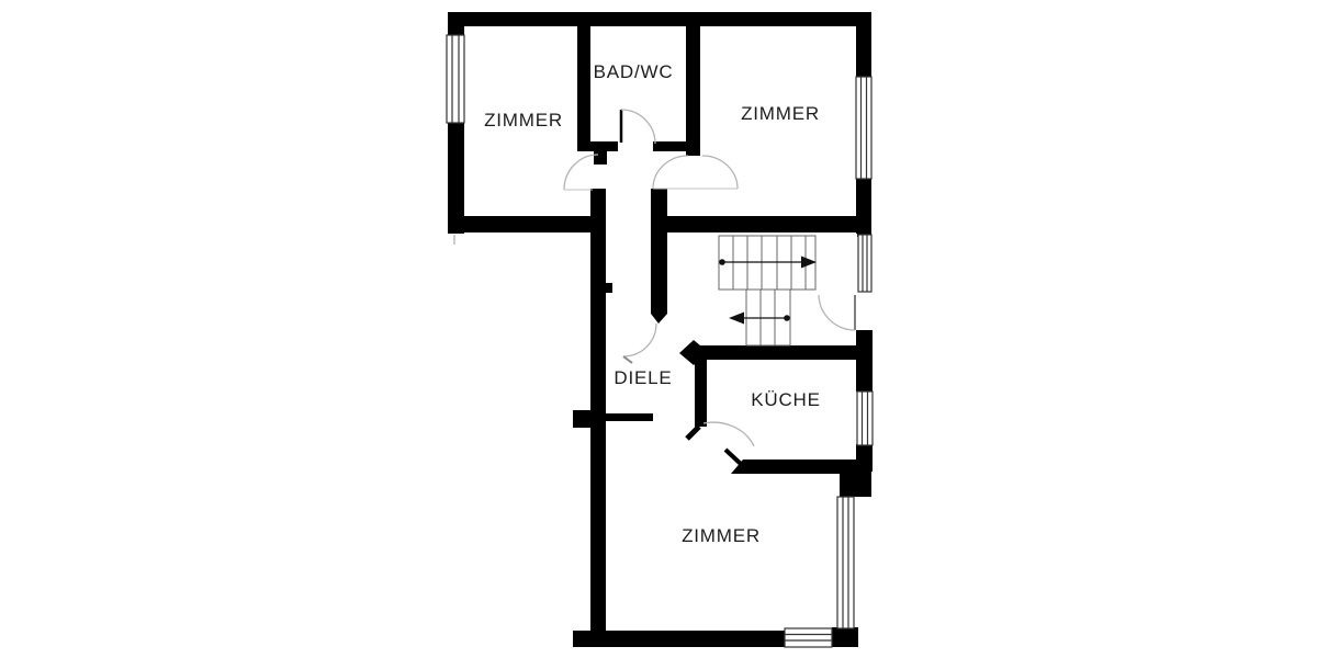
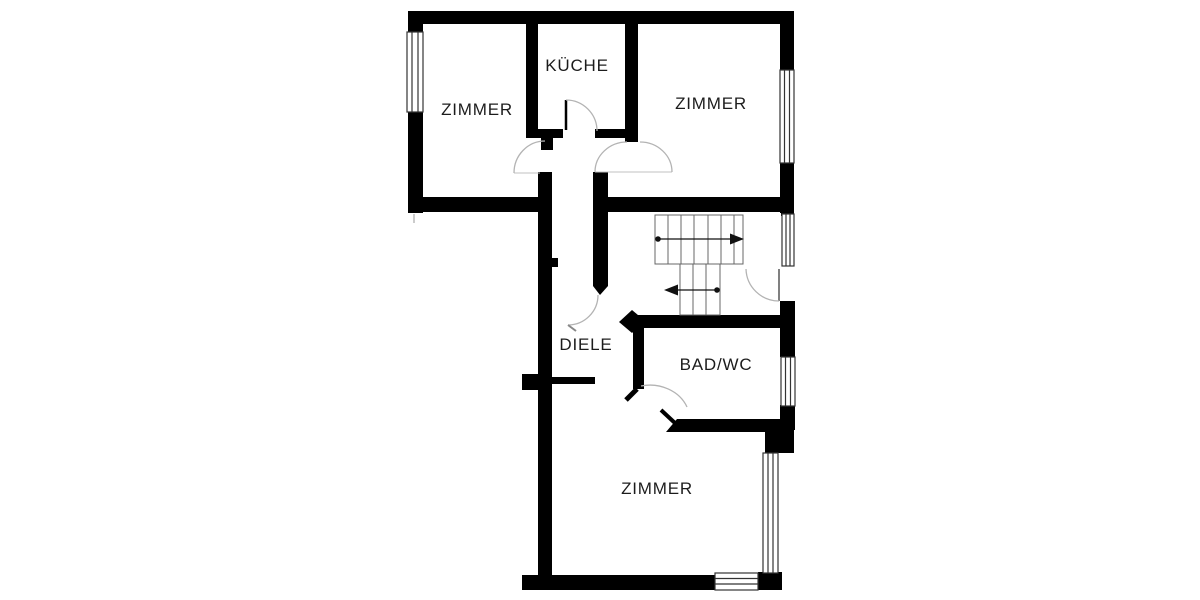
  ZIMMER
- BAD/WC
+ KÜCHE
  ZIMMER
  DIELE
- KÜCHE
+ BAD/WC
  ZIMMER
